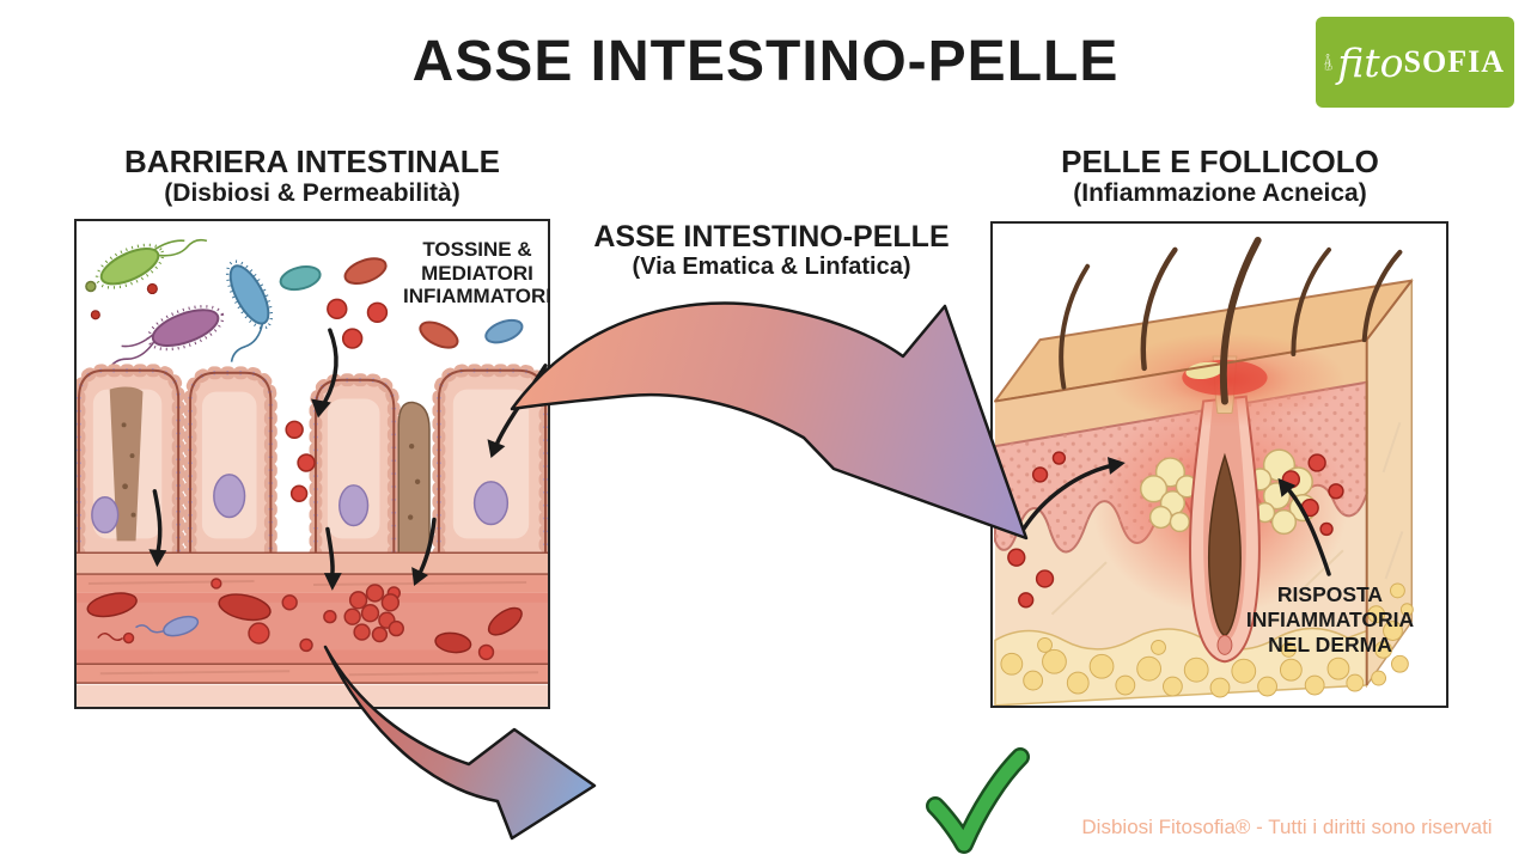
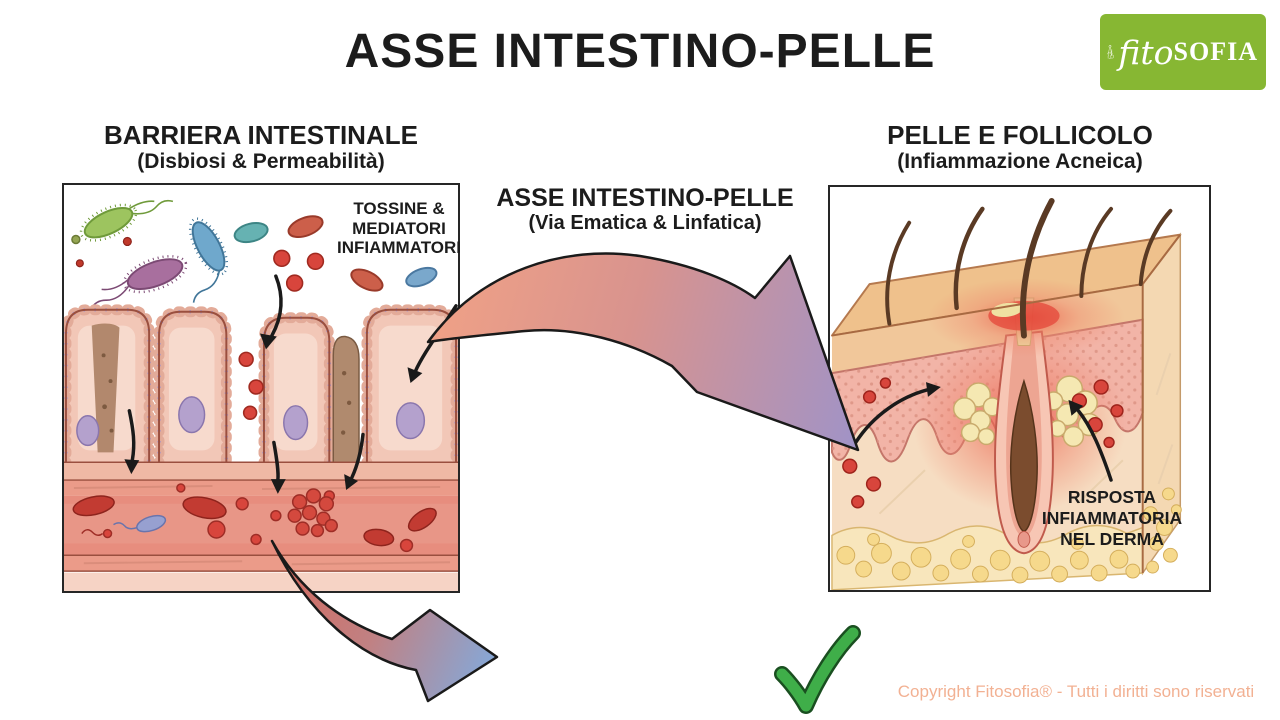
  ASSE INTESTINO-PELLE
  fito
  SOFIA
  BARRIERA INTESTINALE
  (Disbiosi & Permeabilità)
  PELLE E FOLLICOLO
  (Infiammazione Acneica)
  ASSE INTESTINO-PELLE
  (Via Ematica & Linfatica)
  TOSSINE &
  MEDIATORI
  INFIAMMATORI
  RISPOSTA
  INFIAMMATORIA
  NEL DERMA
- Disbiosi Fitosofia® - Tutti i diritti sono riservati
+ Copyright Fitosofia® - Tutti i diritti sono riservati
